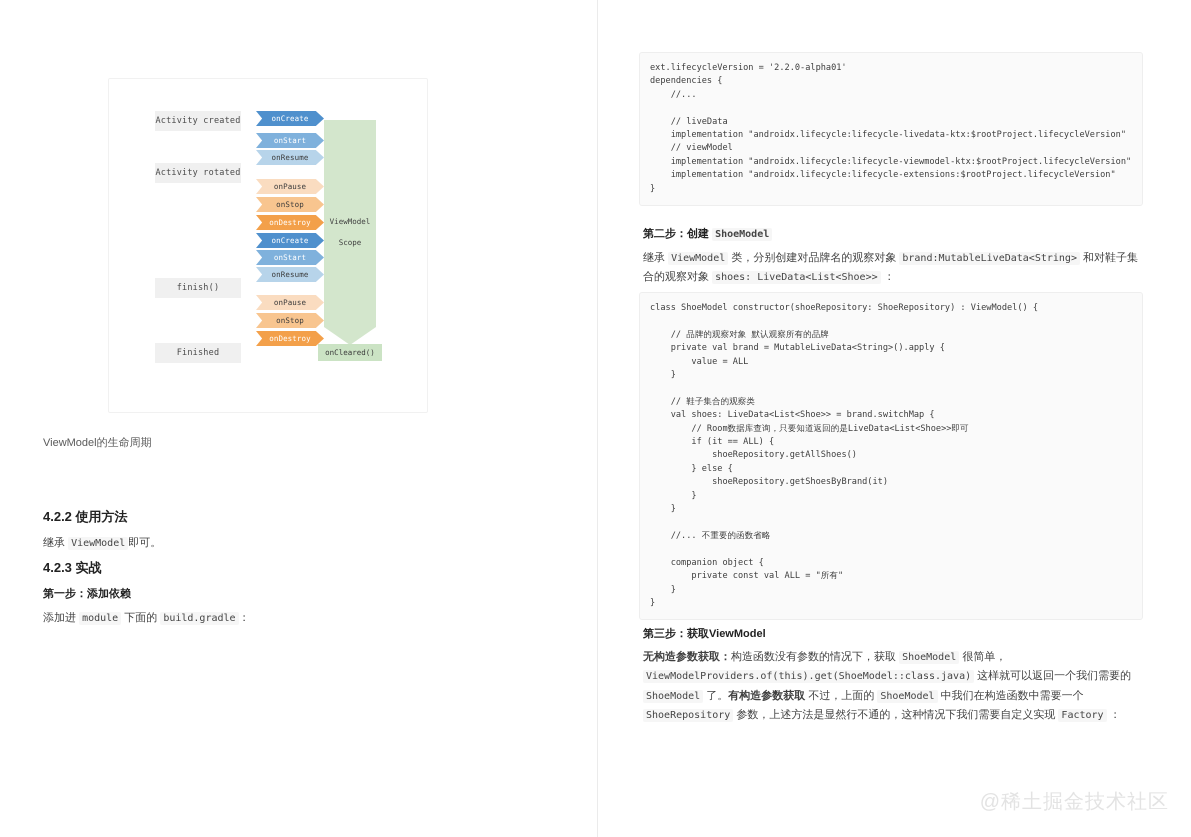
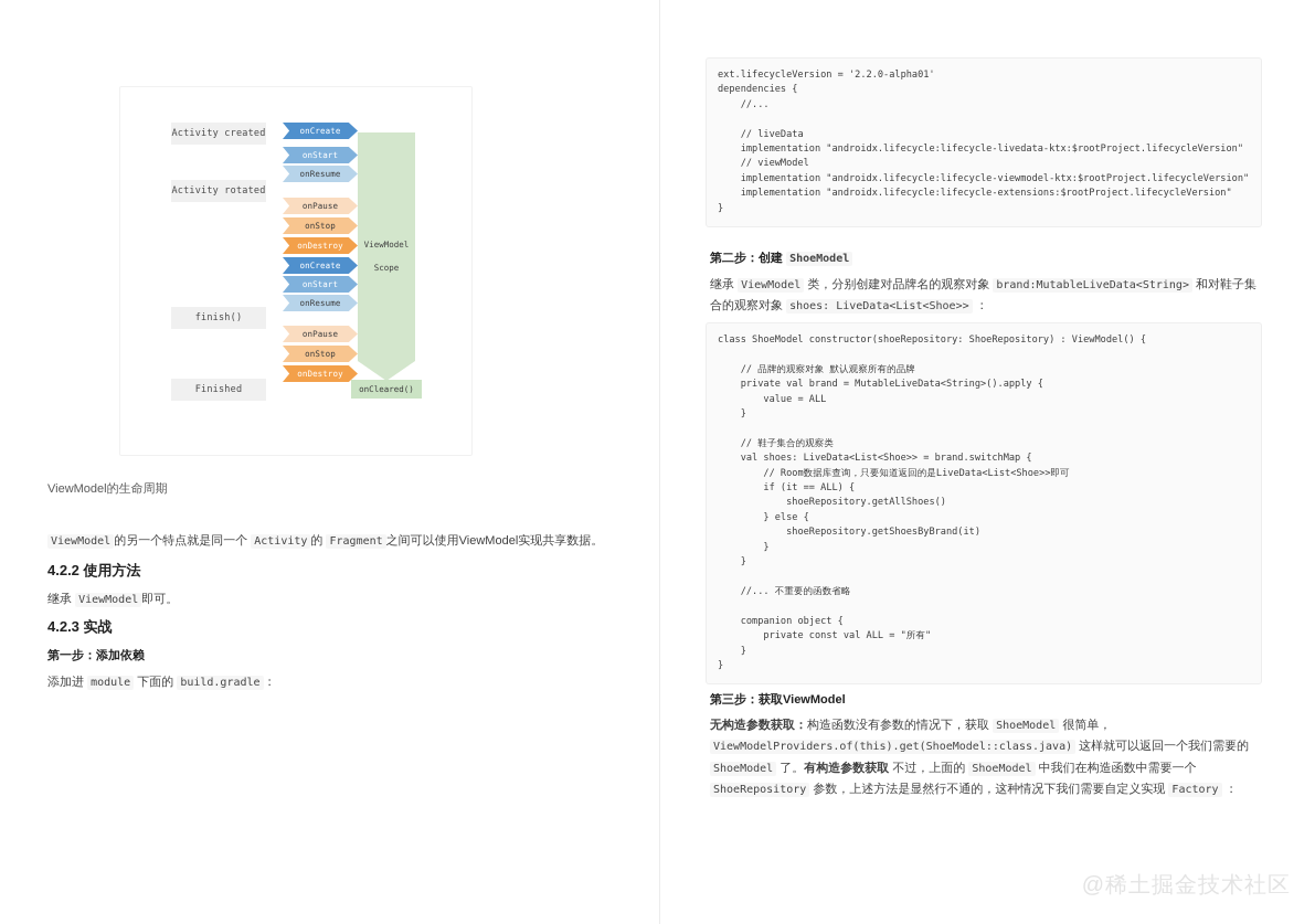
  Activity created
  Activity rotated
  finish()
  Finished
  onCreate
  onStart
  onResume
  onPause
  onStop
  onDestroy
  onCreate
  onStart
  onResume
  onPause
  onStop
  onDestroy
  ViewModel
  Scope
  onCleared()
  ViewModel的生命周期
+ ViewModel 的另一个特点就是同一个 Activity 的 Fragment 之间可以使用ViewModel实现共享数据。
  4.2.2 使用方法
  继承 ViewModel 即可。
  4.2.3 实战
  第一步：添加依赖
  添加进 module 下面的 build.gradle ：
  ext.lifecycleVersion = '2.2.0-alpha01'
  dependencies {
  //...
  // liveData
  implementation "androidx.lifecycle:lifecycle-livedata-ktx:$rootProject.lifecycleVersion"
  // viewModel
  implementation "androidx.lifecycle:lifecycle-viewmodel-ktx:$rootProject.lifecycleVersion"
  implementation "androidx.lifecycle:lifecycle-extensions:$rootProject.lifecycleVersion"
  }
  第二步：创建 ShoeModel
  继承 ViewModel 类，分别创建对品牌名的观察对象 brand:MutableLiveData<String> 和对鞋子集合的观察对象 shoes: LiveData<List<Shoe>> ：
  class ShoeModel constructor(shoeRepository: ShoeRepository) : ViewModel() {
  // 品牌的观察对象 默认观察所有的品牌
  private val brand = MutableLiveData<String>().apply {
  value = ALL
  }
  // 鞋子集合的观察类
  val shoes: LiveData<List<Shoe>> = brand.switchMap {
  // Room数据库查询，只要知道返回的是LiveData<List<Shoe>>即可
  if (it == ALL) {
  shoeRepository.getAllShoes()
  } else {
  shoeRepository.getShoesByBrand(it)
  }
  }
  //... 不重要的函数省略
  companion object {
  private const val ALL = "所有"
  }
  }
  第三步：获取ViewModel
  无构造参数获取：构造函数没有参数的情况下，获取 ShoeModel 很简单， ViewModelProviders.of(this).get(ShoeModel::class.java) 这样就可以返回一个我们需要的 ShoeModel 了。有构造参数获取 不过，上面的 ShoeModel 中我们在构造函数中需要一个 ShoeRepository 参数，上述方法是显然行不通的，这种情况下我们需要自定义实现 Factory ：
  @稀土掘金技术社区
